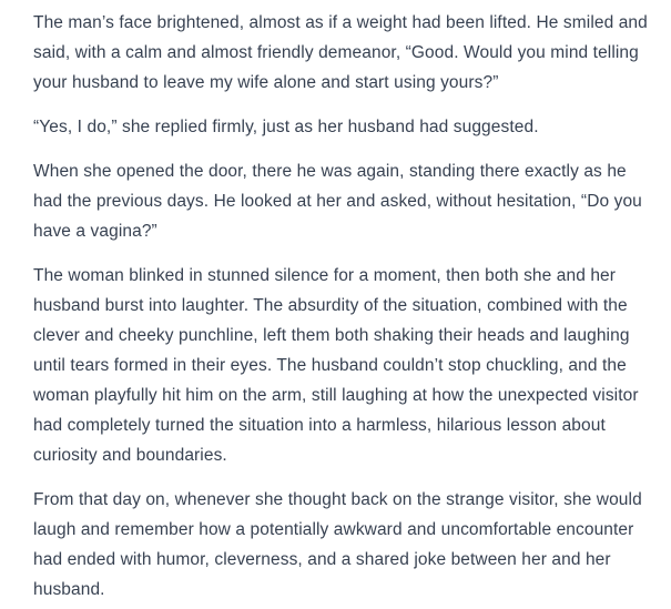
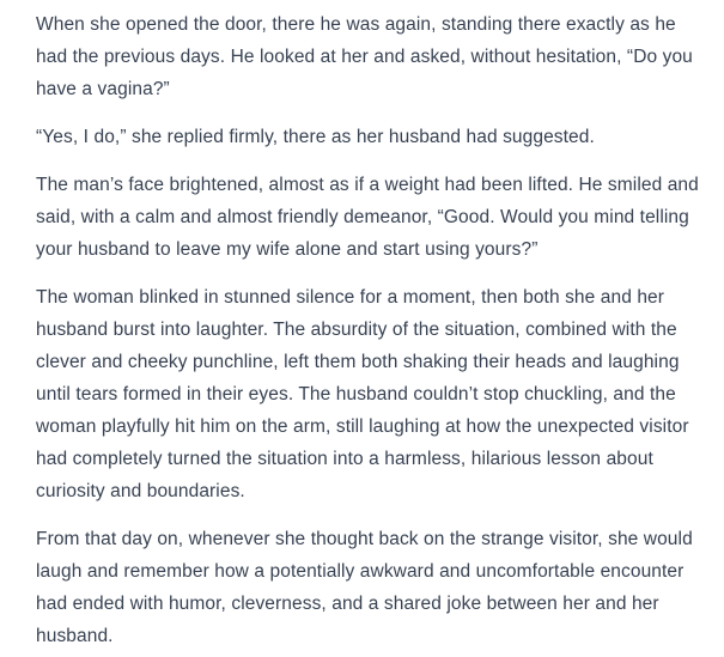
- The man’s face brightened, almost as if a weight had been lifted. He smiled and said, with a calm and almost friendly demeanor, “Good. Would you mind telling your husband to leave my wife alone and start using yours?”
+ When she opened the door, there he was again, standing there exactly as he had the previous days. He looked at her and asked, without hesitation, “Do you have a vagina?”
- “Yes, I do,” she replied firmly, just as her husband had suggested.
+ “Yes, I do,” she replied firmly, there as her husband had suggested.
- When she opened the door, there he was again, standing there exactly as he had the previous days. He looked at her and asked, without hesitation, “Do you have a vagina?”
+ The man’s face brightened, almost as if a weight had been lifted. He smiled and said, with a calm and almost friendly demeanor, “Good. Would you mind telling your husband to leave my wife alone and start using yours?”
  The woman blinked in stunned silence for a moment, then both she and her husband burst into laughter. The absurdity of the situation, combined with the clever and cheeky punchline, left them both shaking their heads and laughing until tears formed in their eyes. The husband couldn’t stop chuckling, and the woman playfully hit him on the arm, still laughing at how the unexpected visitor had completely turned the situation into a harmless, hilarious lesson about curiosity and boundaries.
  From that day on, whenever she thought back on the strange visitor, she would laugh and remember how a potentially awkward and uncomfortable encounter had ended with humor, cleverness, and a shared joke between her and her husband.
